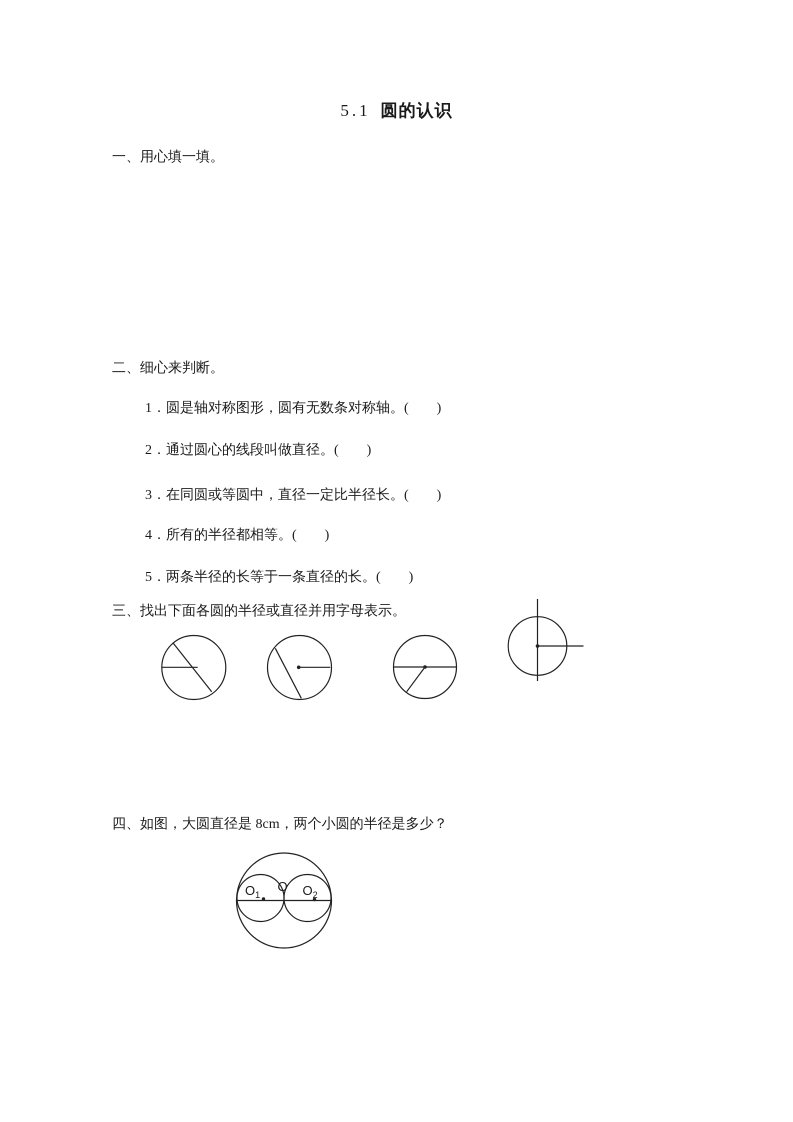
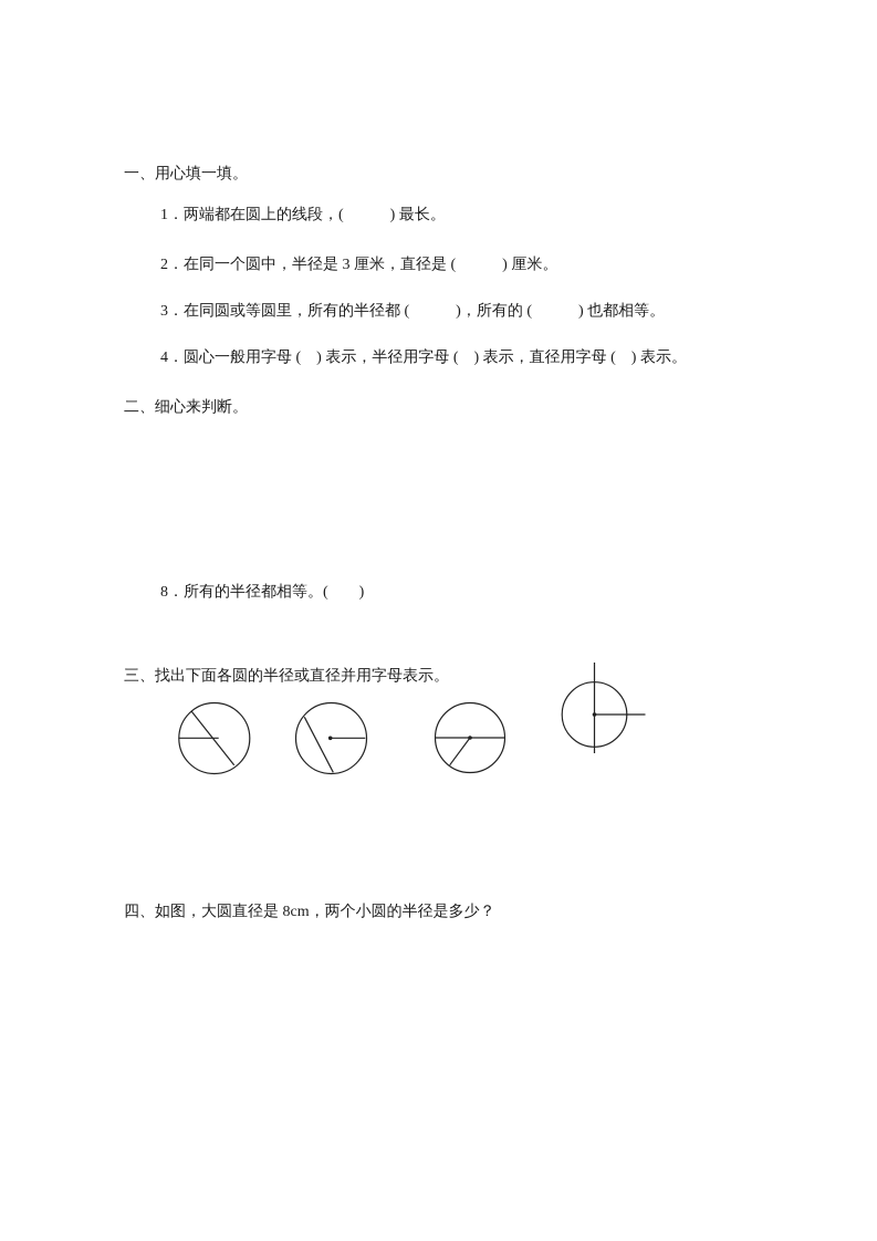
- 5.1 圆的认识
  一、用心填一填。
+ 1．两端都在圆上的线段，( ) 最长。
+ 2．在同一个圆中，半径是 3 厘米，直径是 ( ) 厘米。
+ 3．在同圆或等圆里，所有的半径都 ( )，所有的 ( ) 也都相等。
+ 4．圆心一般用字母 ( ) 表示，半径用字母 ( ) 表示，直径用字母 ( ) 表示。
  二、细心来判断。
- 1．圆是轴对称图形，圆有无数条对称轴。( )
- 2．通过圆心的线段叫做直径。( )
- 3．在同圆或等圆中，直径一定比半径长。( )
- 4．所有的半径都相等。( )
+ 8．所有的半径都相等。( )
- 5．两条半径的长等于一条直径的长。( )
  三、找出下面各圆的半径或直径并用字母表示。
  四、如图，大圆直径是 8cm，两个小圆的半径是多少？
- O1
- O
- O2
